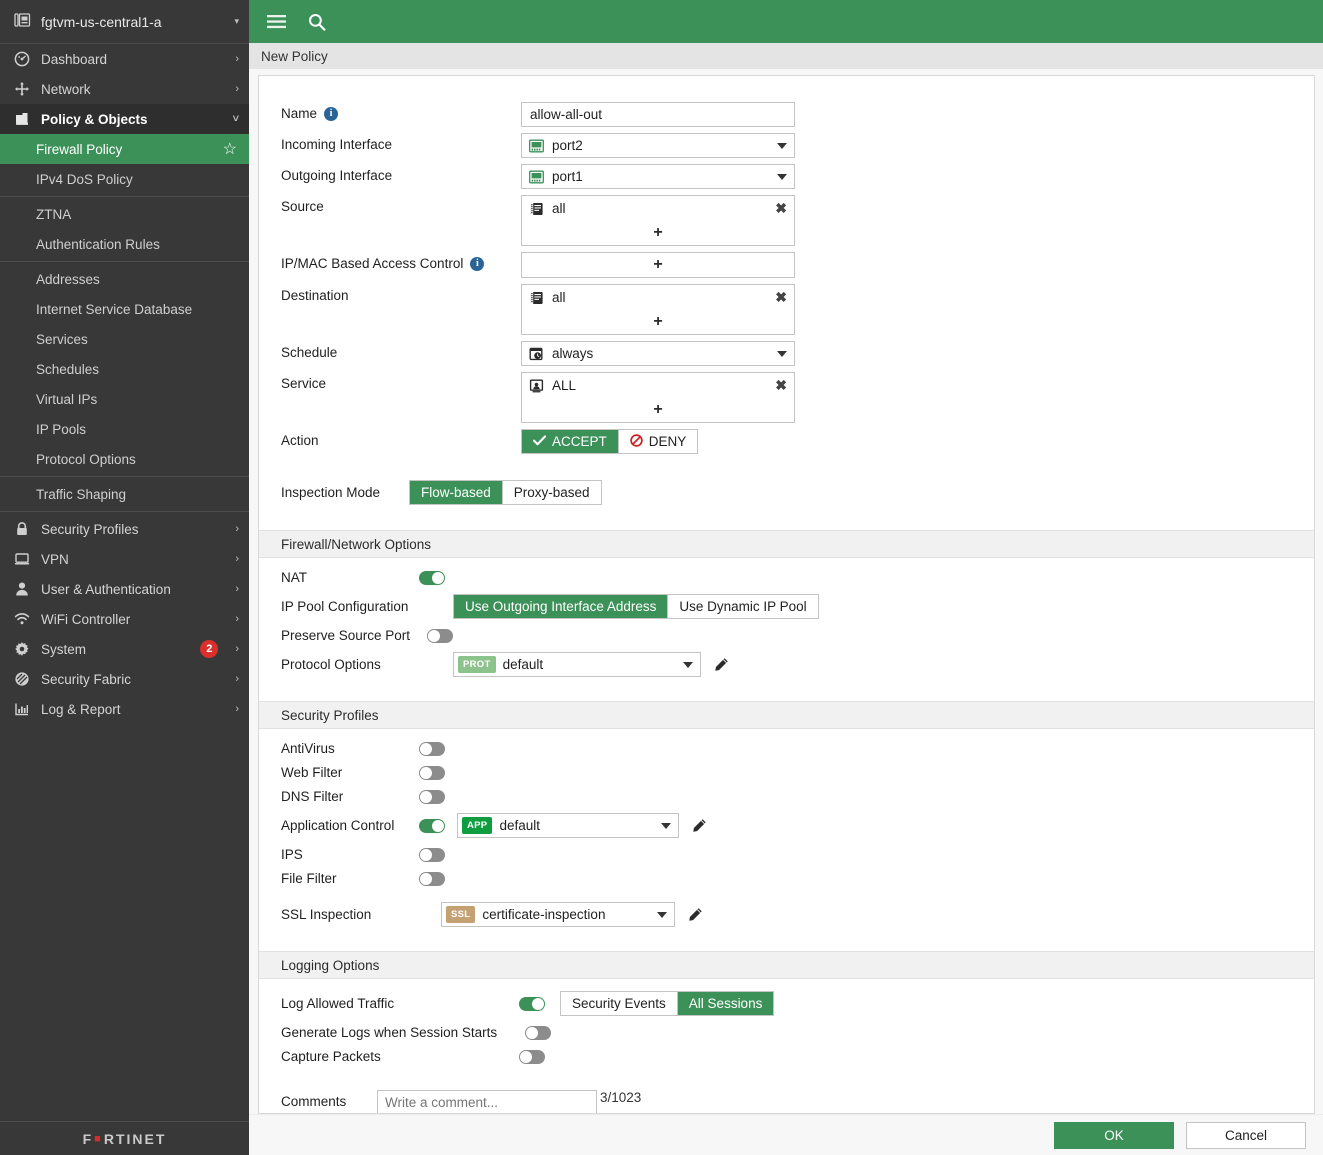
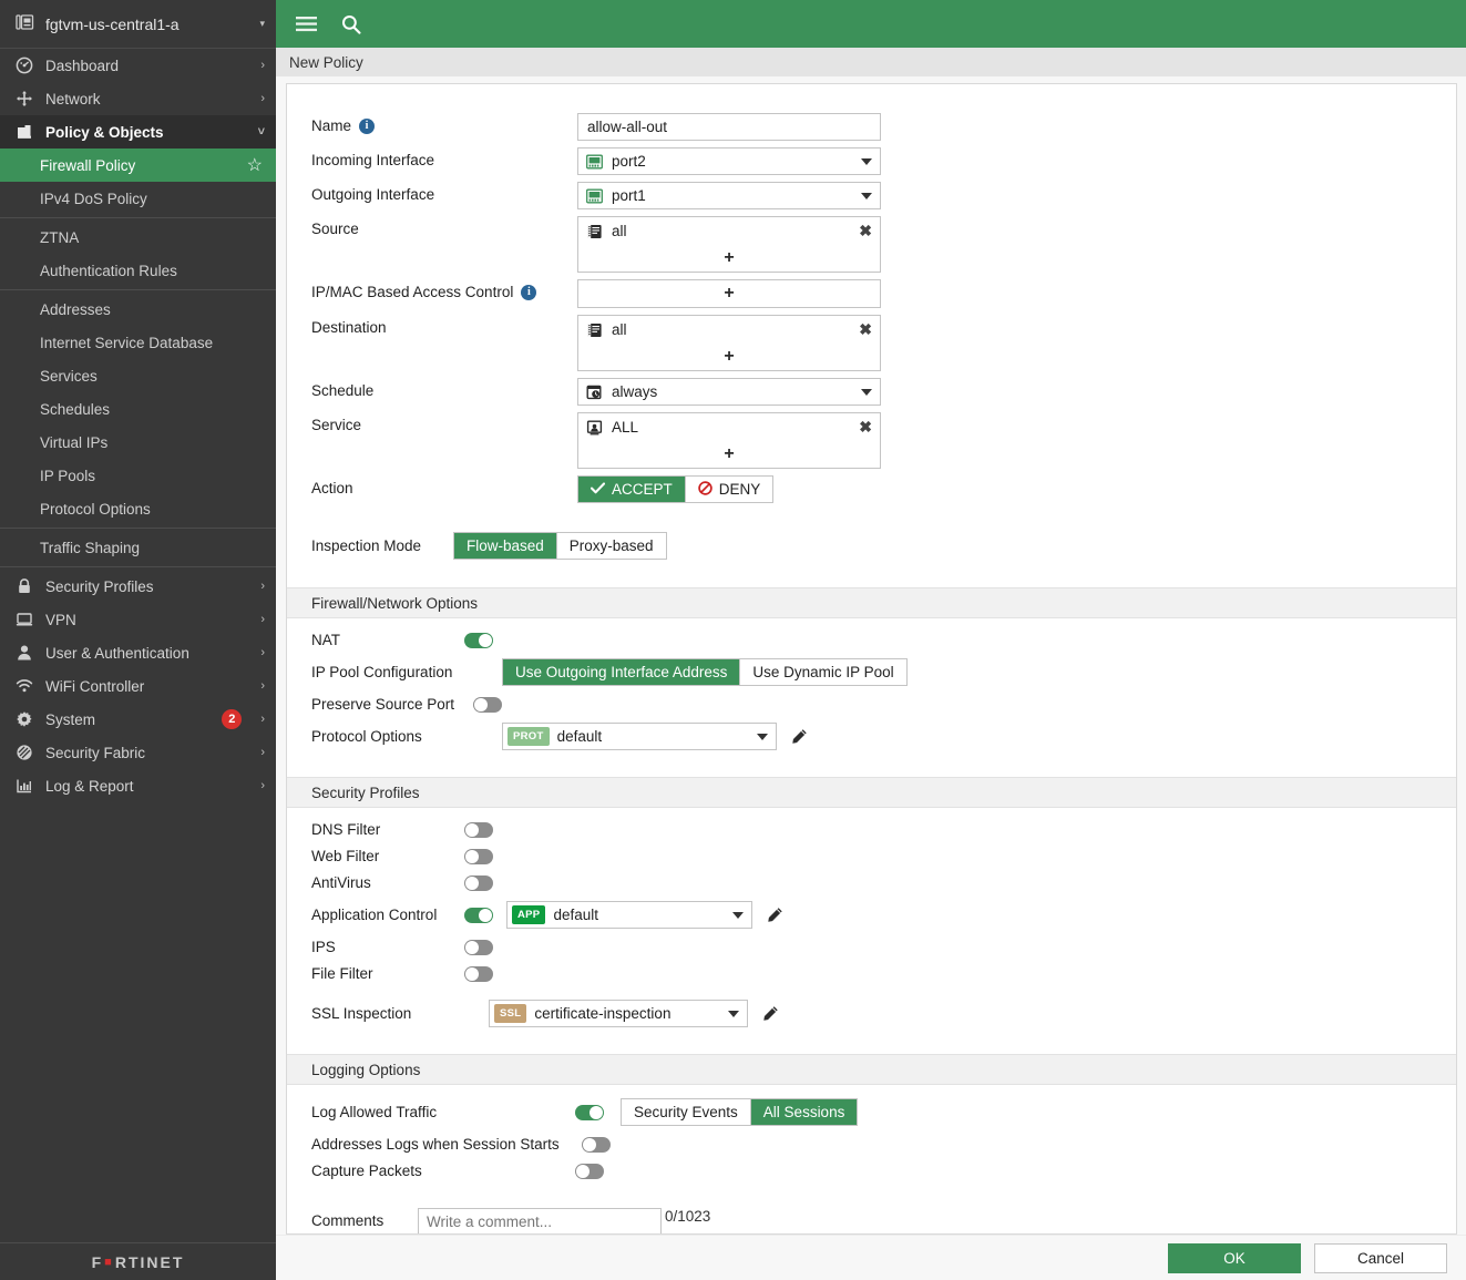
  fgtvm-us-central1-a
  ▾
  Dashboard
  ›
  Network
  ›
  Policy & Objects
  ˅
  Firewall Policy
  ☆
  IPv4 DoS Policy
  ZTNA
  Authentication Rules
  Addresses
  Internet Service Database
  Services
  Schedules
  Virtual IPs
  IP Pools
  Protocol Options
  Traffic Shaping
  Security Profiles
  ›
  VPN
  ›
  User & Authentication
  ›
  WiFi Controller
  ›
  System
  2
  ›
  Security Fabric
  ›
  Log & Report
  ›
  F
  ■
  RTINET
  New Policy
  Name
  i
  allow-all-out
  Incoming Interface
  port2
  Outgoing Interface
  port1
  Source
  all
  ✖
  +
  IP/MAC Based Access Control
  i
  +
  Destination
  all
  ✖
  +
  Schedule
  always
  Service
  ALL
  ✖
  +
  Action
  ACCEPT
  DENY
  Inspection Mode
  Flow-based
  Proxy-based
  Firewall/Network Options
  NAT
  IP Pool Configuration
  Use Outgoing Interface Address
  Use Dynamic IP Pool
  Preserve Source Port
  Protocol Options
  PROT
  default
  Security Profiles
- AntiVirus
+ DNS Filter
  Web Filter
- DNS Filter
+ AntiVirus
  Application Control
  APP
  default
  IPS
  File Filter
  SSL Inspection
  SSL
  certificate-inspection
  Logging Options
  Log Allowed Traffic
  Security Events
  All Sessions
- Generate Logs when Session Starts
+ Addresses Logs when Session Starts
  Capture Packets
  Comments
  Write a comment...
- 3/1023
+ 0/1023
  OK
  Cancel
